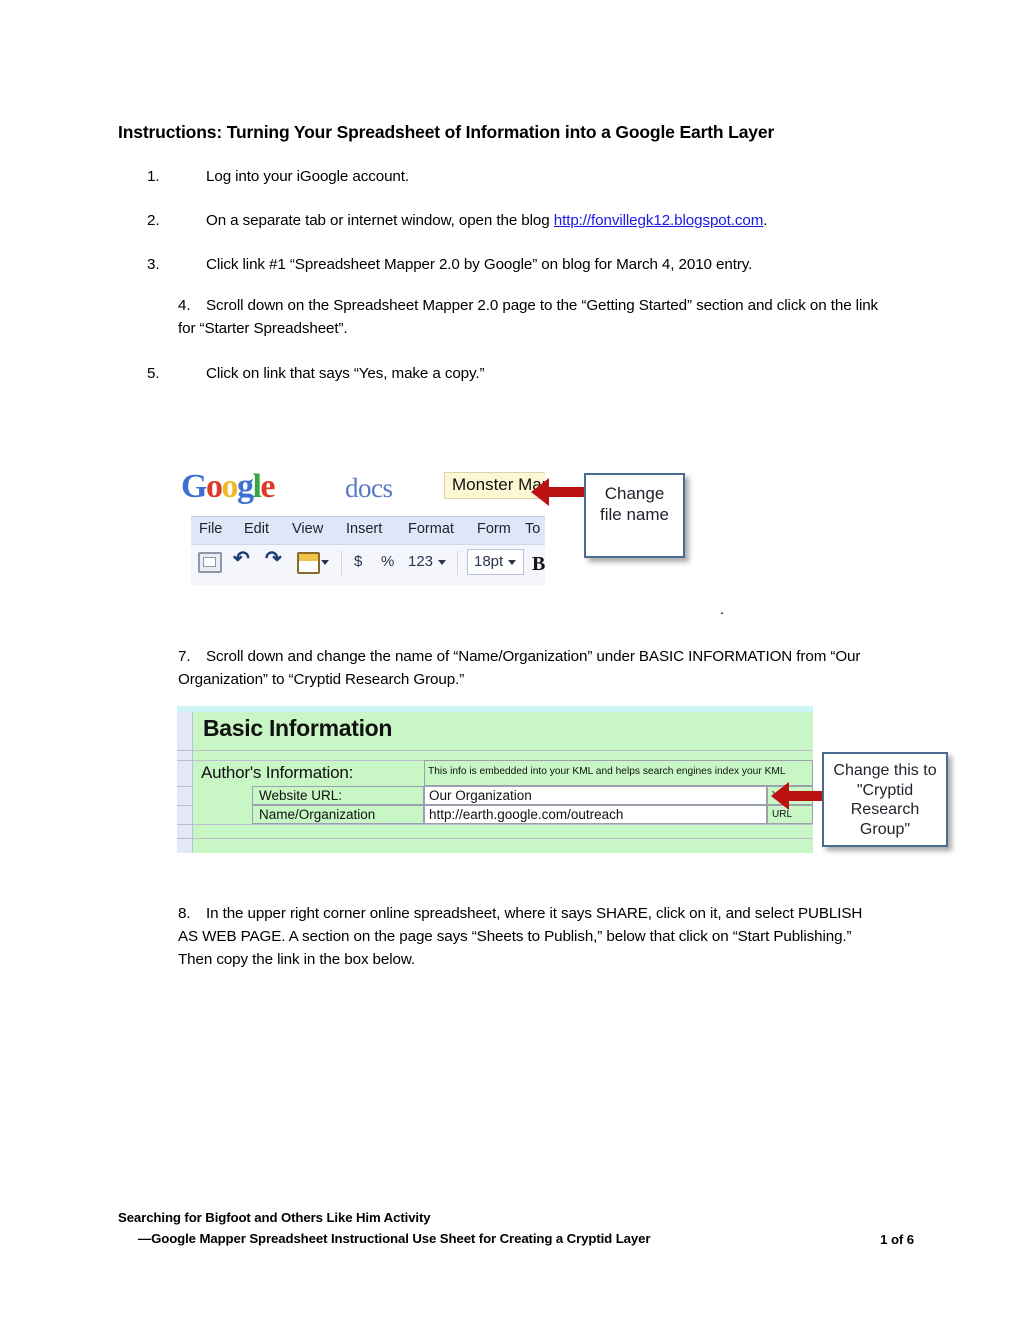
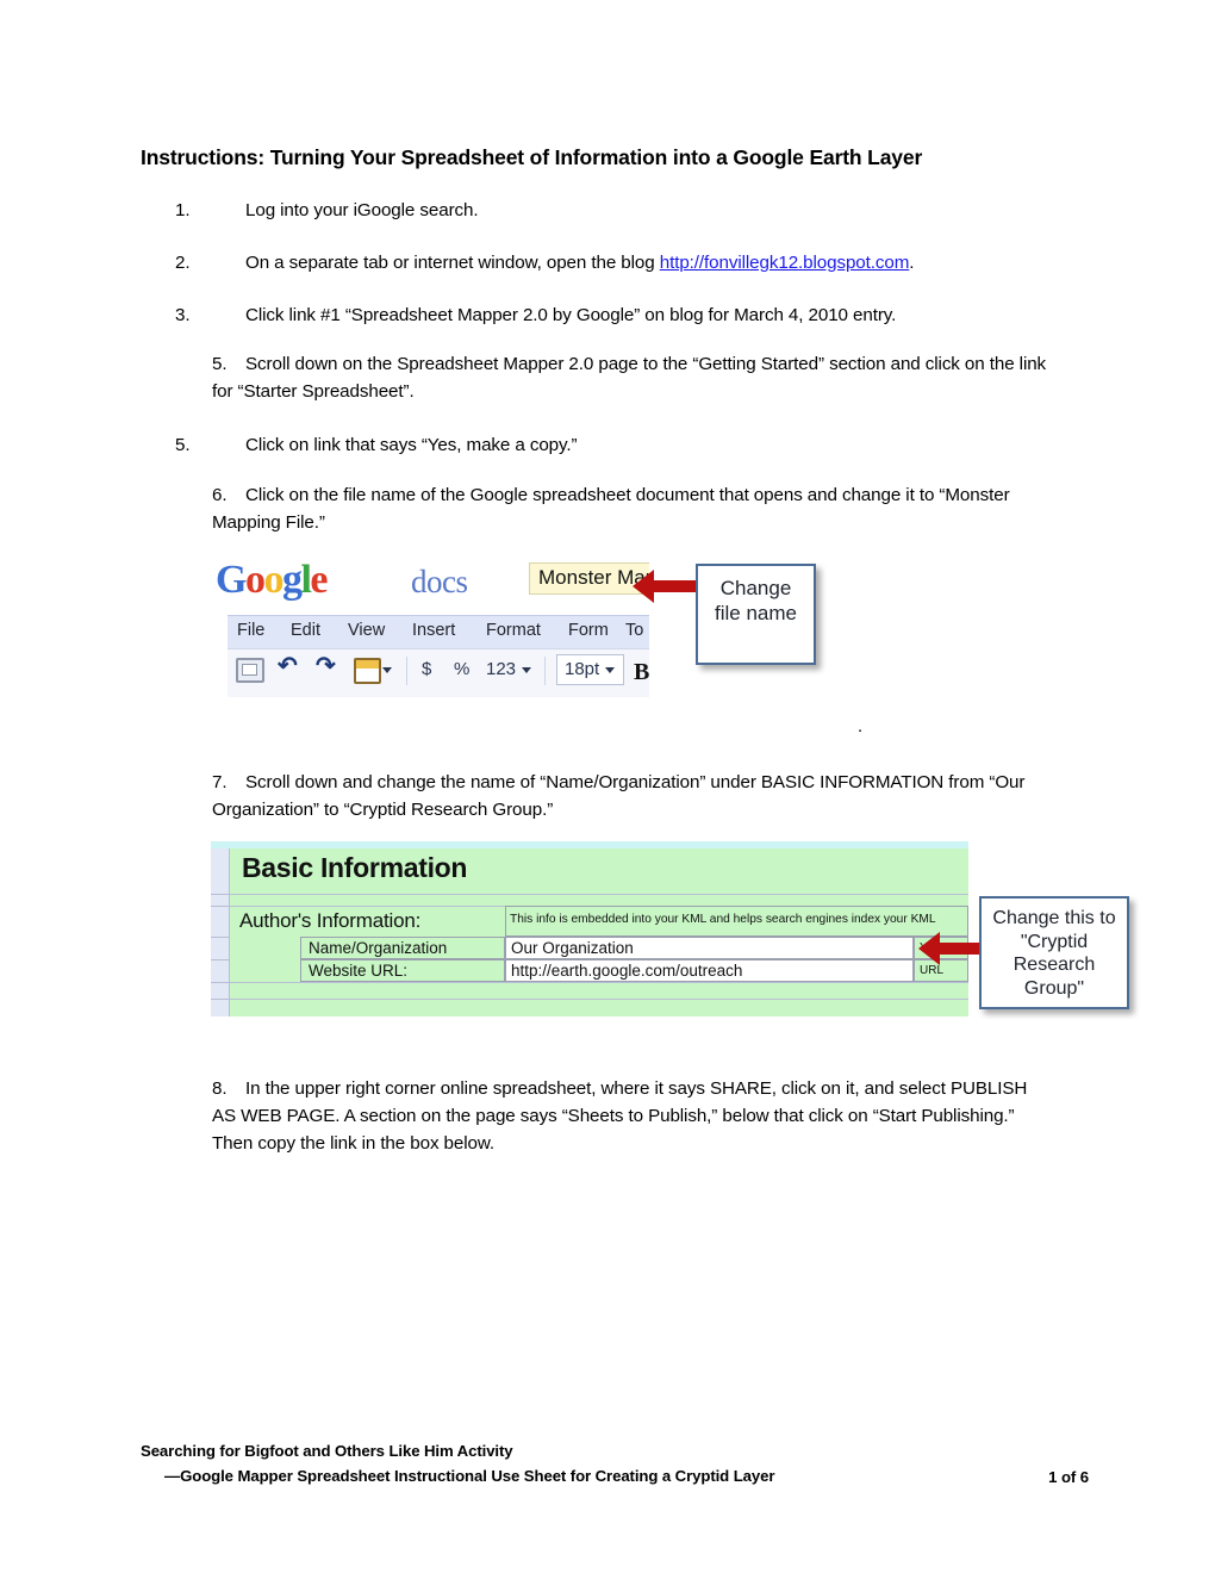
  Instructions: Turning Your Spreadsheet of Information into a Google Earth Layer
- 1. Log into your iGoogle account.
+ 1. Log into your iGoogle search.
  2. On a separate tab or internet window, open the blog http://fonvillegk12.blogspot.com.
  3. Click link #1 “Spreadsheet Mapper 2.0 by Google” on blog for March 4, 2010 entry.
- 4. Scroll down on the Spreadsheet Mapper 2.0 page to the “Getting Started” section and click on the link for “Starter Spreadsheet”.
+ 5. Scroll down on the Spreadsheet Mapper 2.0 page to the “Getting Started” section and click on the link for “Starter Spreadsheet”.
  5. Click on link that says “Yes, make a copy.”
+ 6. Click on the file name of the Google spreadsheet document that opens and change it to “Monster Mapping File.”
  Google
  docs
  File
  Edit
  View
  Insert
  Format
  Form
  To
  ↶
  ↷
  $
  %
  123
  18pt
  B
  Change
  file name
  .
  7. Scroll down and change the name of “Name/Organization” under BASIC INFORMATION from “Our Organization” to “Cryptid Research Group.”
  Basic Information
  Author's Information:
  This info is embedded into your KML and helps search engines index your KML
- Website URL:
+ Name/Organization
  Our Organization
- Name/Organization
+ Website URL:
  http://earth.google.com/outreach
  URL
  Change this to
  "Cryptid
  Research
  Group"
  8. In the upper right corner online spreadsheet, where it says SHARE, click on it, and select PUBLISH AS WEB PAGE. A section on the page says “Sheets to Publish,” below that click on “Start Publishing.” Then copy the link in the box below.
  Searching for Bigfoot and Others Like Him Activity
  —Google Mapper Spreadsheet Instructional Use Sheet for Creating a Cryptid Layer
  1 of 6
